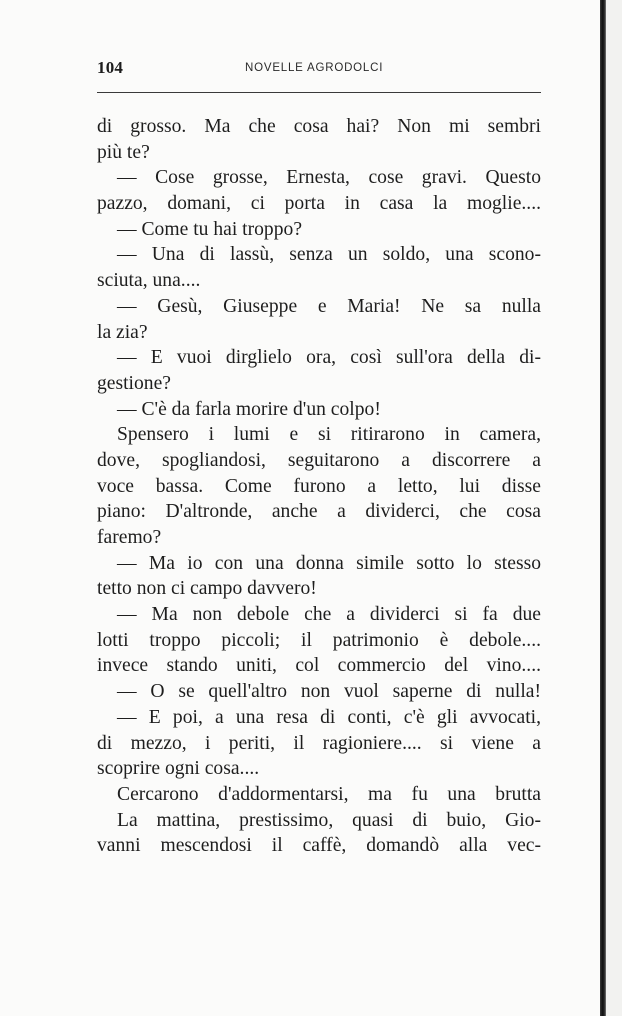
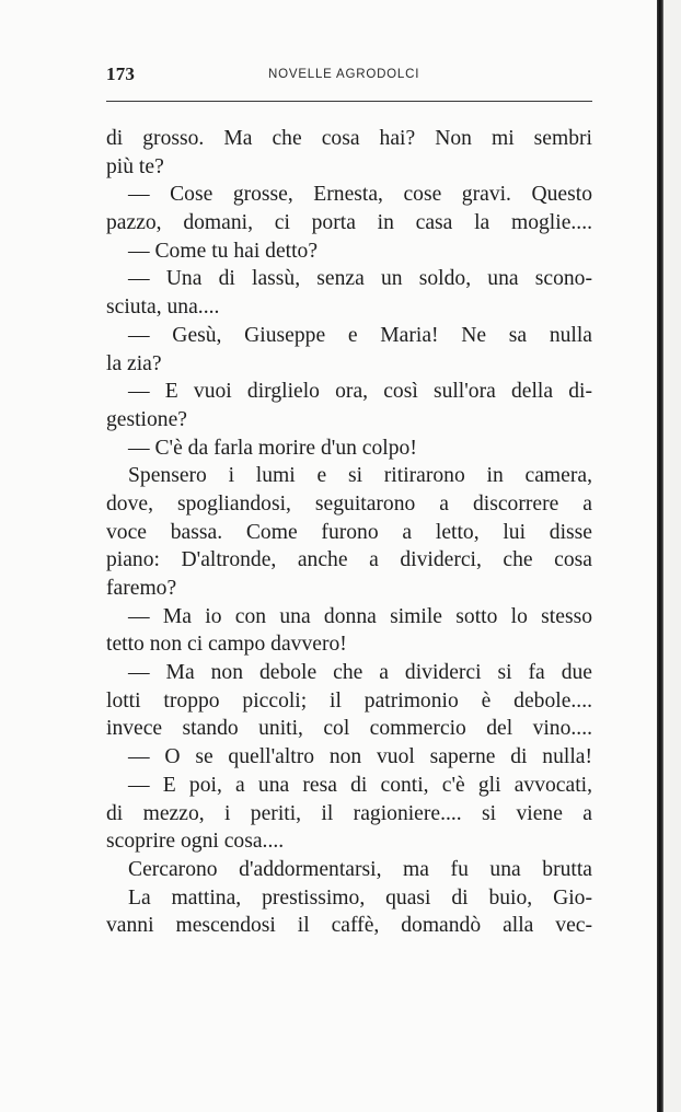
- 104
+ 173
  NOVELLE AGRODOLCI
  di grosso. Ma che cosa hai? Non mi sembri
  più te?
  — Cose grosse, Ernesta, cose gravi. Questo
  pazzo, domani, ci porta in casa la moglie....
- — Come tu hai troppo?
+ — Come tu hai detto?
  — Una di lassù, senza un soldo, una scono-
  sciuta, una....
  — Gesù, Giuseppe e Maria! Ne sa nulla
  la zia?
  — E vuoi dirglielo ora, così sull'ora della di-
  gestione?
  — C'è da farla morire d'un colpo!
  Spensero i lumi e si ritirarono in camera,
  dove, spogliandosi, seguitarono a discorrere a
  voce bassa. Come furono a letto, lui disse
  piano: D'altronde, anche a dividerci, che cosa
  faremo?
  — Ma io con una donna simile sotto lo stesso
  tetto non ci campo davvero!
  — Ma non debole che a dividerci si fa due
  lotti troppo piccoli; il patrimonio è debole....
  invece stando uniti, col commercio del vino....
  — O se quell'altro non vuol saperne di nulla!
  — E poi, a una resa di conti, c'è gli avvocati,
  di mezzo, i periti, il ragioniere.... si viene a
  scoprire ogni cosa....
  Cercarono d'addormentarsi, ma fu una brutta
  La mattina, prestissimo, quasi di buio, Gio-
  vanni mescendosi il caffè, domandò alla vec-
